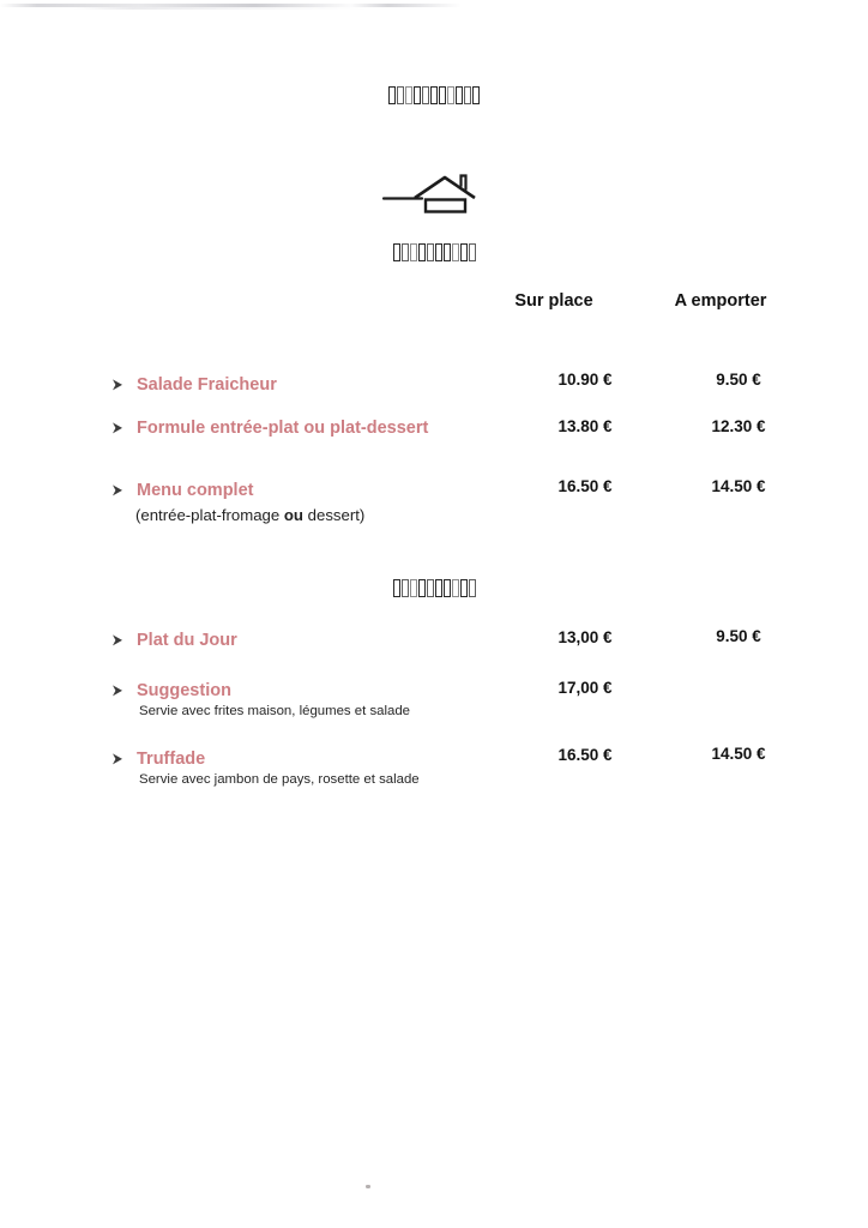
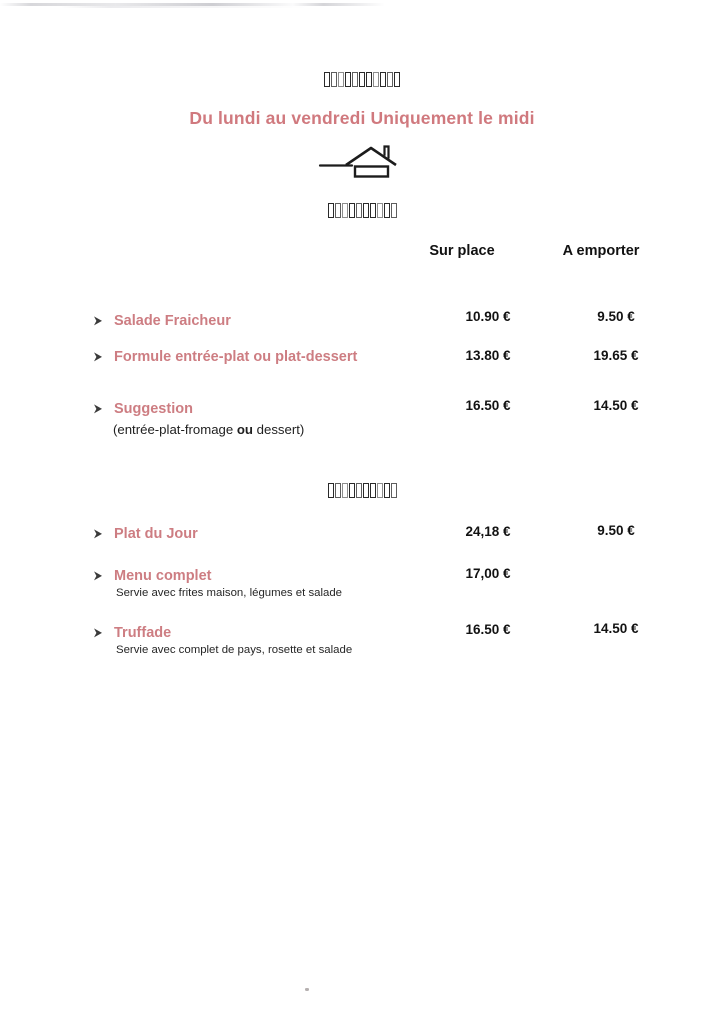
+ Du lundi au vendredi Uniquement le midi
  Sur place
  A emporter
  Salade Fraicheur
  10.90 €
  9.50 €
  Formule entrée-plat ou plat-dessert
  13.80 €
- 12.30 €
+ 19.65 €
- Menu complet
+ Suggestion
  (entrée-plat-fromage ou dessert)
  16.50 €
  14.50 €
  Plat du Jour
- 13,00 €
+ 24,18 €
  9.50 €
- Suggestion
+ Menu complet
  Servie avec frites maison, légumes et salade
  17,00 €
  Truffade
- Servie avec jambon de pays, rosette et salade
+ Servie avec complet de pays, rosette et salade
  16.50 €
  14.50 €
